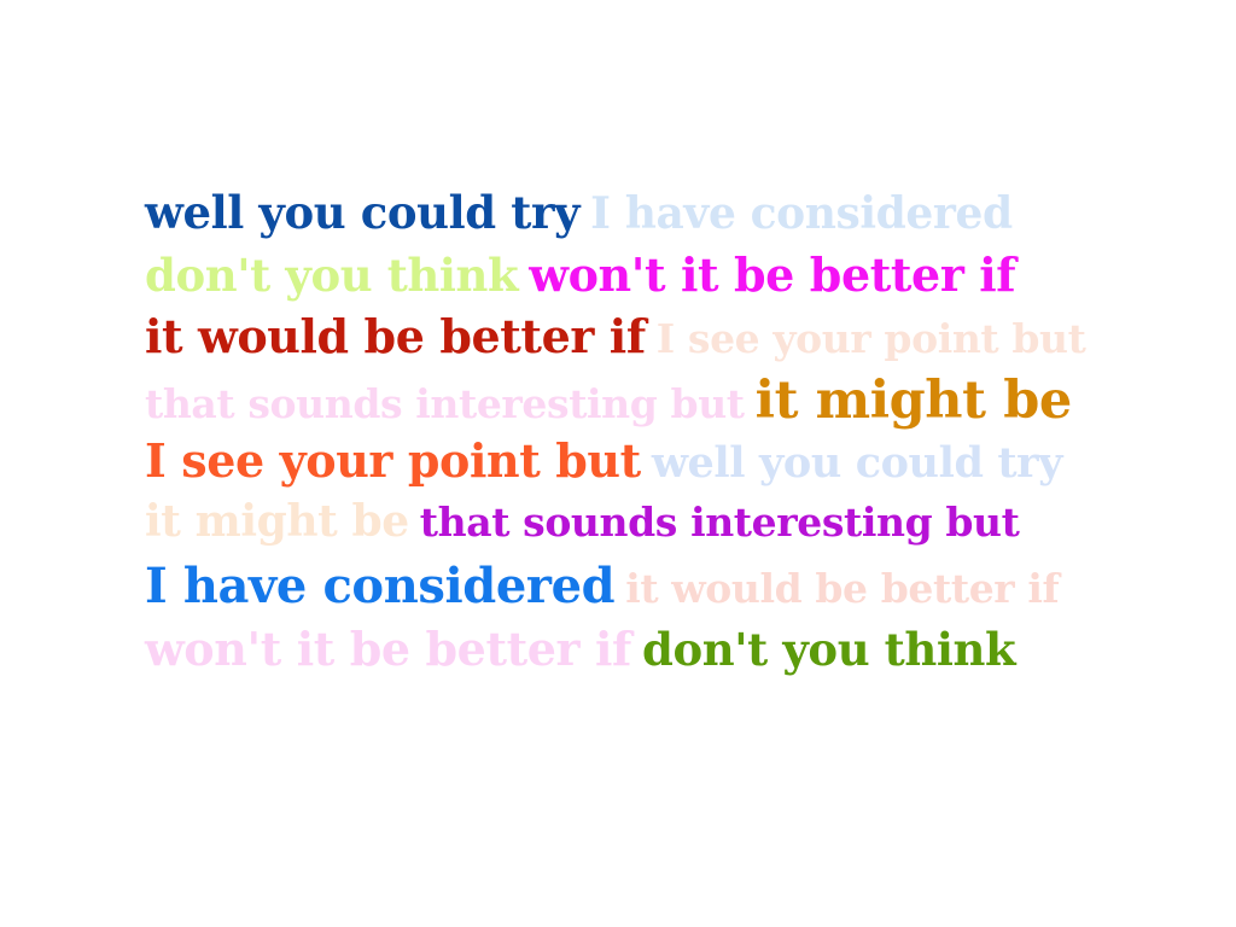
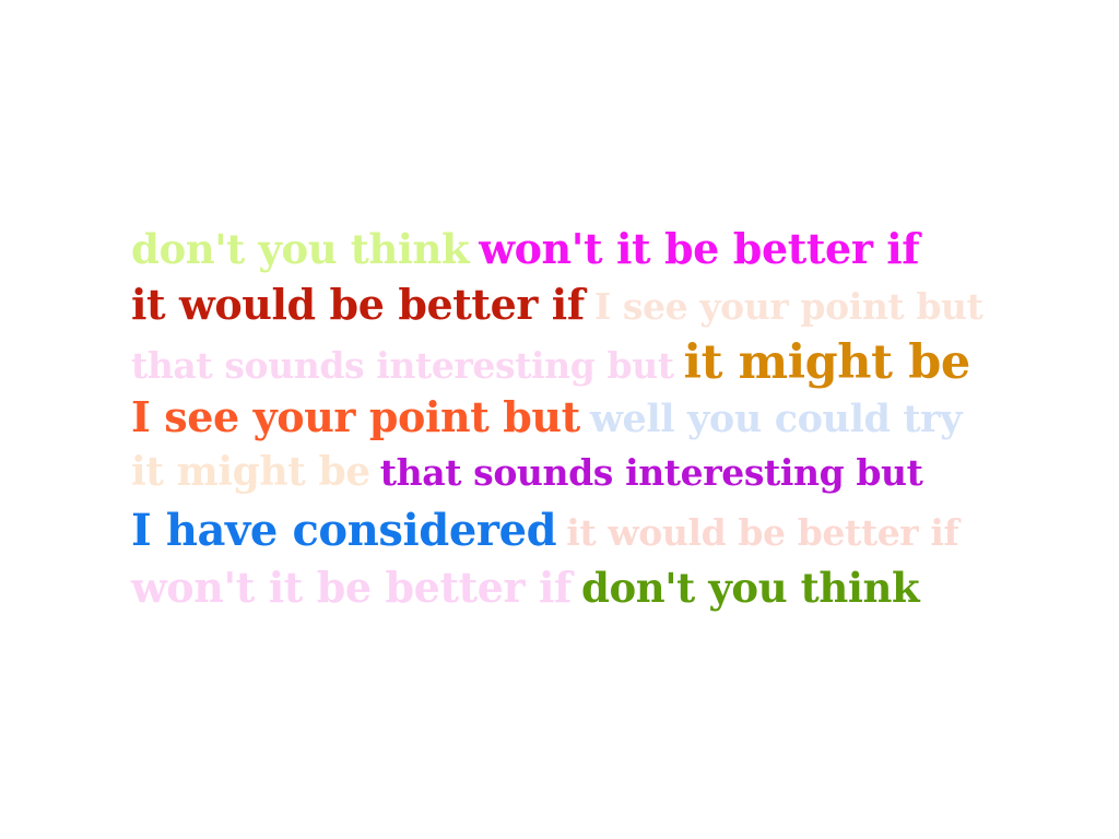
- well you could try I have considered
  don't you think won't it be better if
  it would be better if I see your point but
  that sounds interesting but it might be
  I see your point but well you could try
  it might be that sounds interesting but
  I have considered it would be better if
  won't it be better if don't you think
